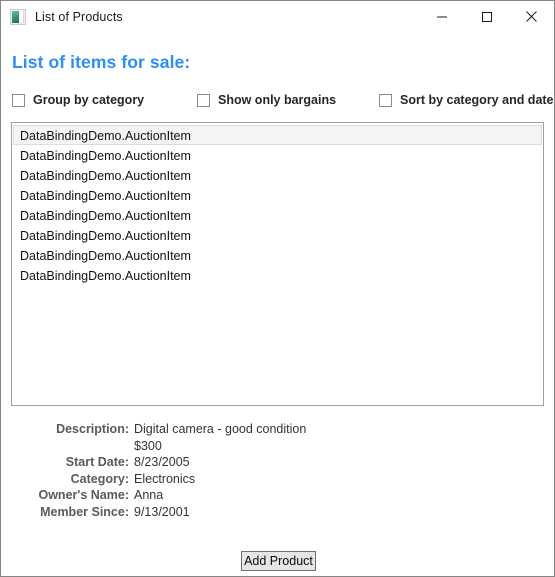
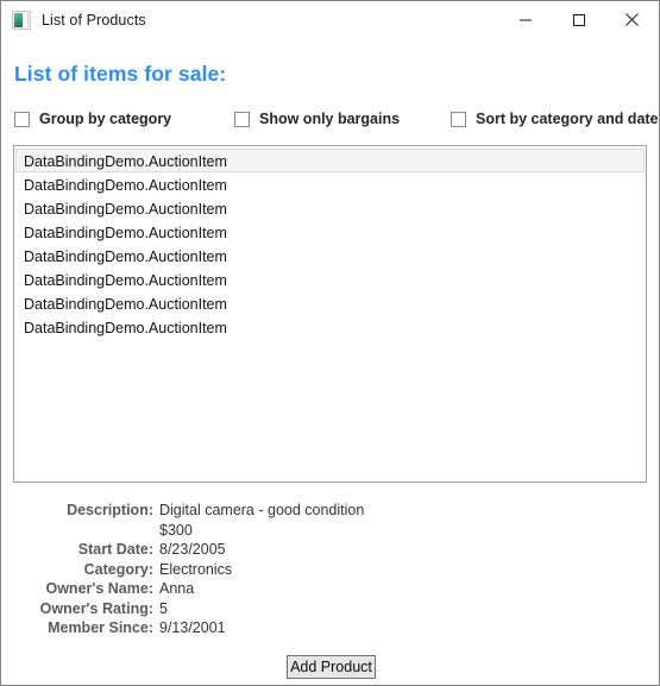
  List of Products
  List of items for sale:
  Group by category
  Show only bargains
  Sort by category and date
  DataBindingDemo.AuctionItem
  DataBindingDemo.AuctionItem
  DataBindingDemo.AuctionItem
  DataBindingDemo.AuctionItem
  DataBindingDemo.AuctionItem
  DataBindingDemo.AuctionItem
  DataBindingDemo.AuctionItem
  DataBindingDemo.AuctionItem
  Description:
  Digital camera - good condition
  $300
  Start Date:
  8/23/2005
  Category:
  Electronics
  Owner's Name:
  Anna
+ Owner's Rating:
+ 5
  Member Since:
  9/13/2001
  Add Product
